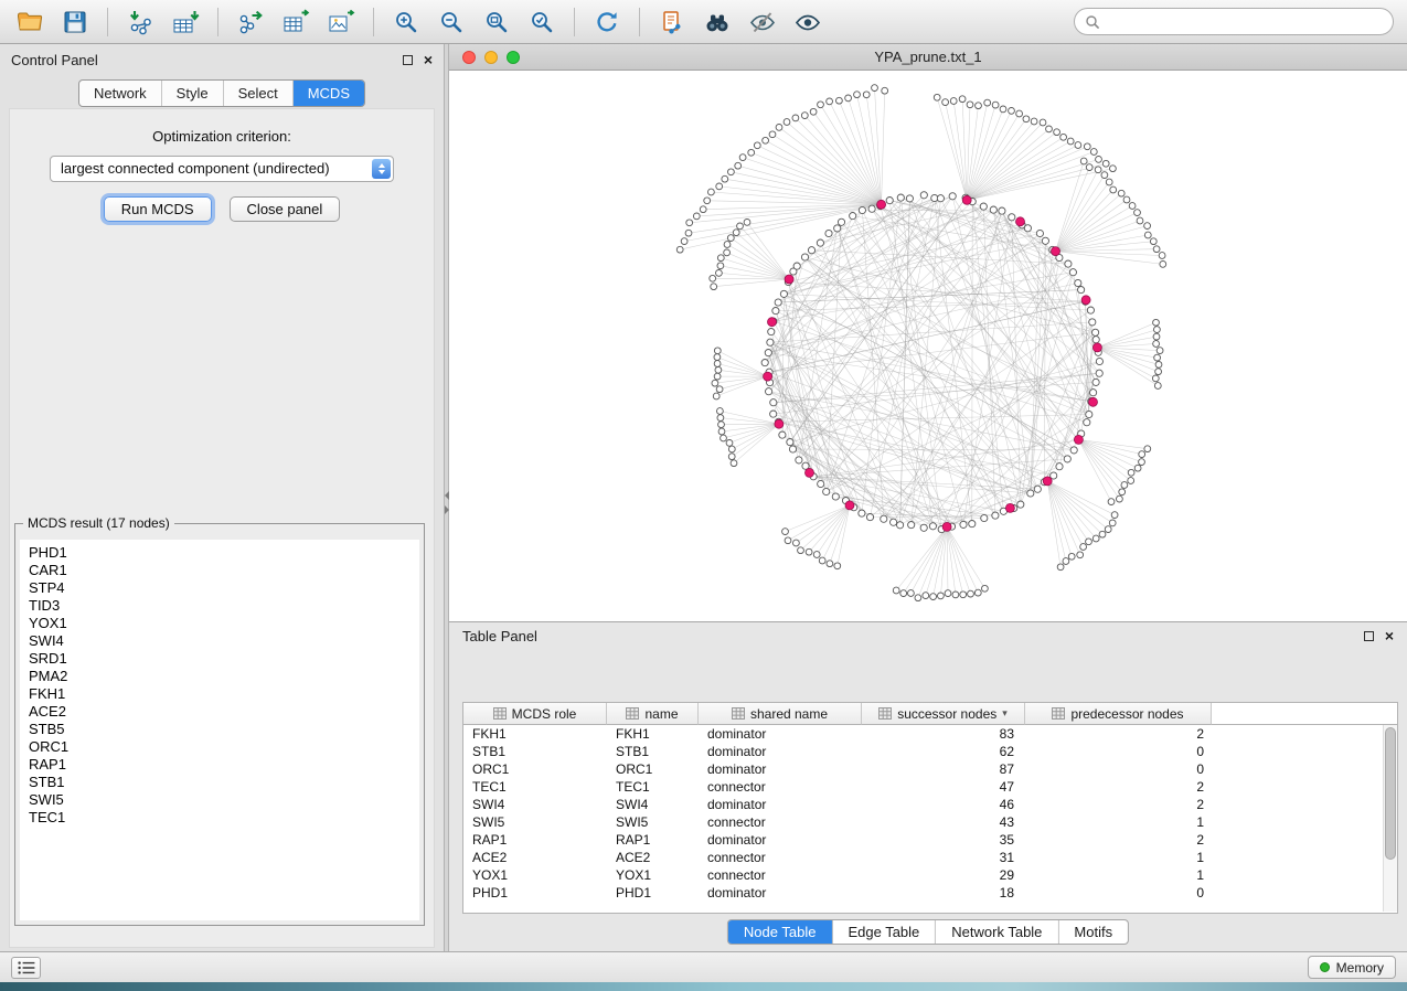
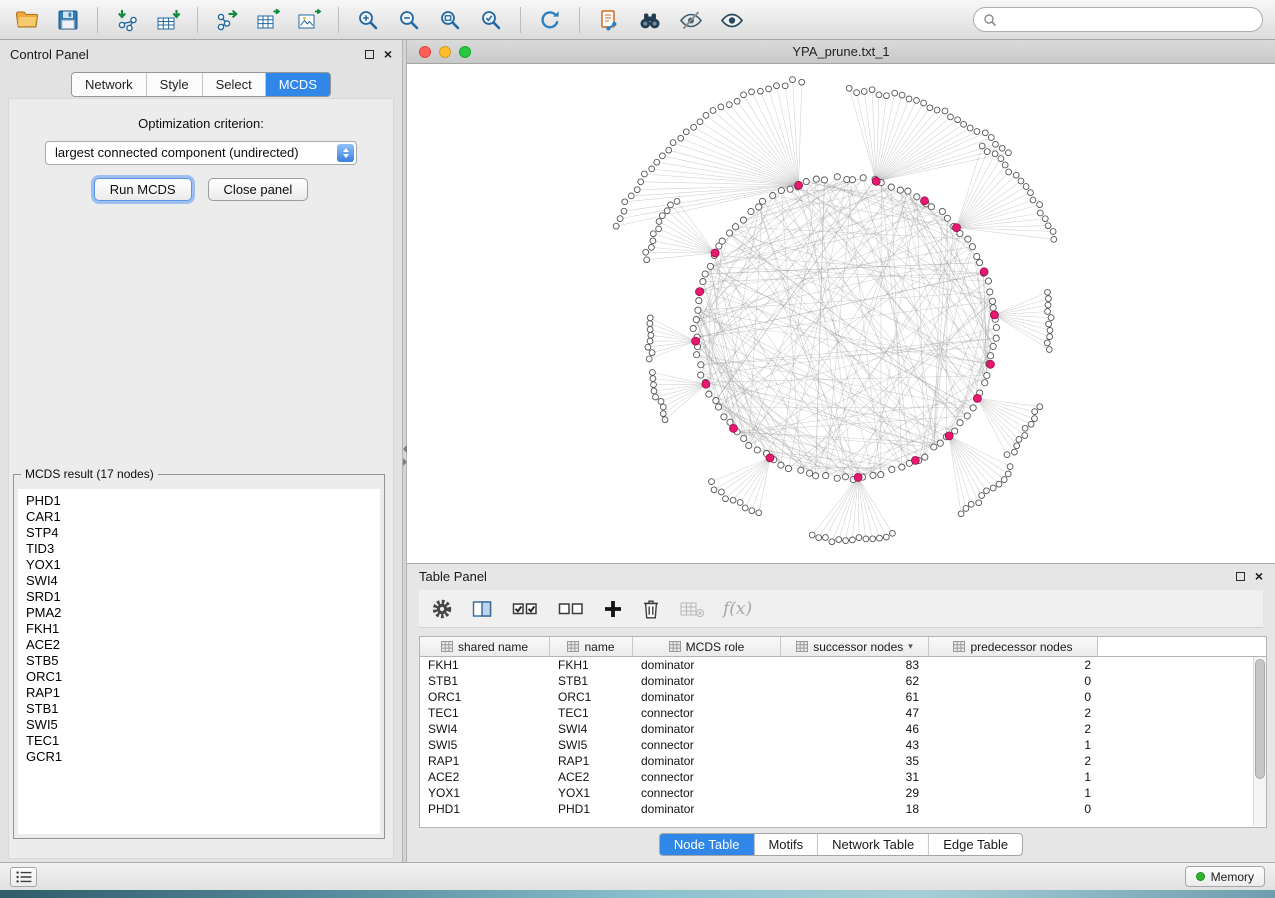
  Control Panel
  ×
  Network
  Style
  Select
  MCDS
  Optimization criterion:
  largest connected component (undirected)
  Run MCDS
  Close panel
  MCDS result (17 nodes)
  PHD1
  CAR1
  STP4
  TID3
  YOX1
  SWI4
  SRD1
  PMA2
  FKH1
  ACE2
  STB5
  ORC1
  RAP1
  STB1
  SWI5
  TEC1
+ GCR1
  YPA_prune.txt_1
  Table Panel
  ×
+ f(x)
- MCDS role
+ shared name
  name
- shared name
+ MCDS role
  successor nodes
  ▾
  predecessor nodes
  FKH1
  FKH1
  dominator
  83
  2
  STB1
  STB1
  dominator
  62
  0
  ORC1
  ORC1
  dominator
- 87
+ 61
  0
  TEC1
  TEC1
  connector
  47
  2
  SWI4
  SWI4
  dominator
  46
  2
  SWI5
  SWI5
  connector
  43
  1
  RAP1
  RAP1
  dominator
  35
  2
  ACE2
  ACE2
  connector
  31
  1
  YOX1
  YOX1
  connector
  29
  1
  PHD1
  PHD1
  dominator
  18
  0
  Node Table
- Edge Table
+ Motifs
  Network Table
- Motifs
+ Edge Table
  Memory
